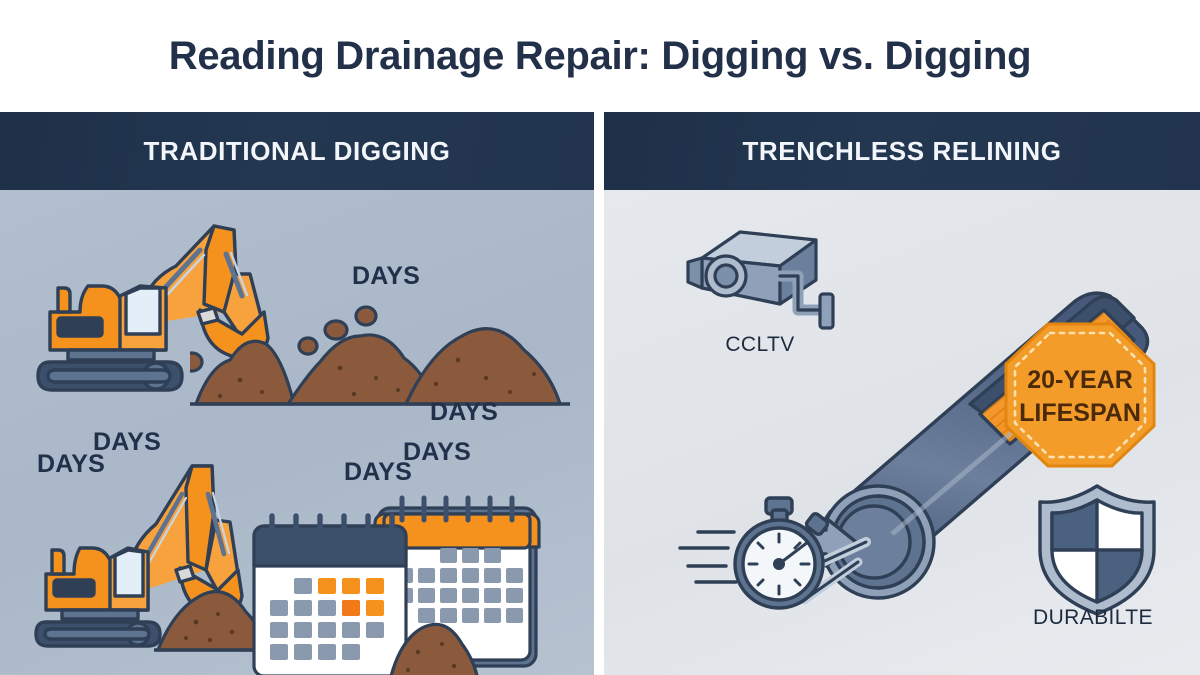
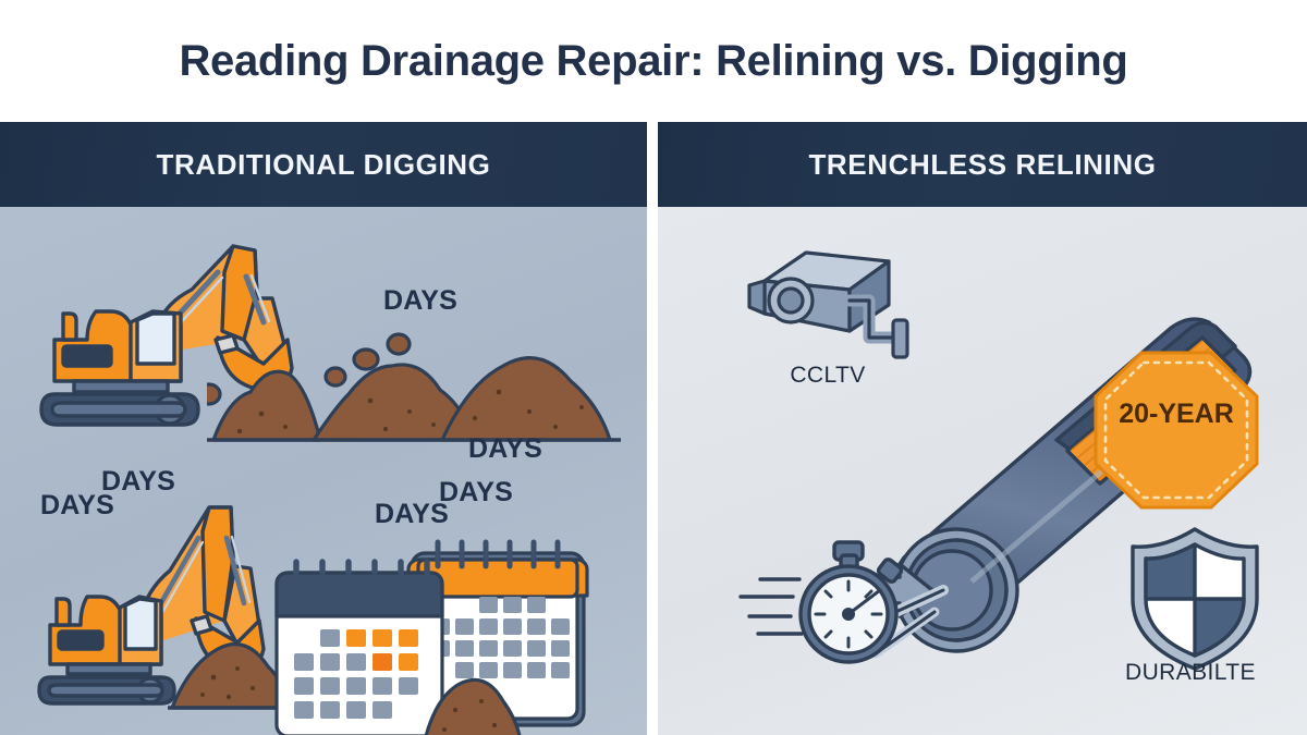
- Reading Drainage Repair: Digging vs. Digging
+ Reading Drainage Repair: Relining vs. Digging
  TRADITIONAL DIGGING
  DAYS
  DAYS
  DAYS
  DAYS
  DAYS
  DAYS
  TRENCHLESS RELINING
  20-YEAR
- LIFESPAN
  CCLTV
  DURABILTE
